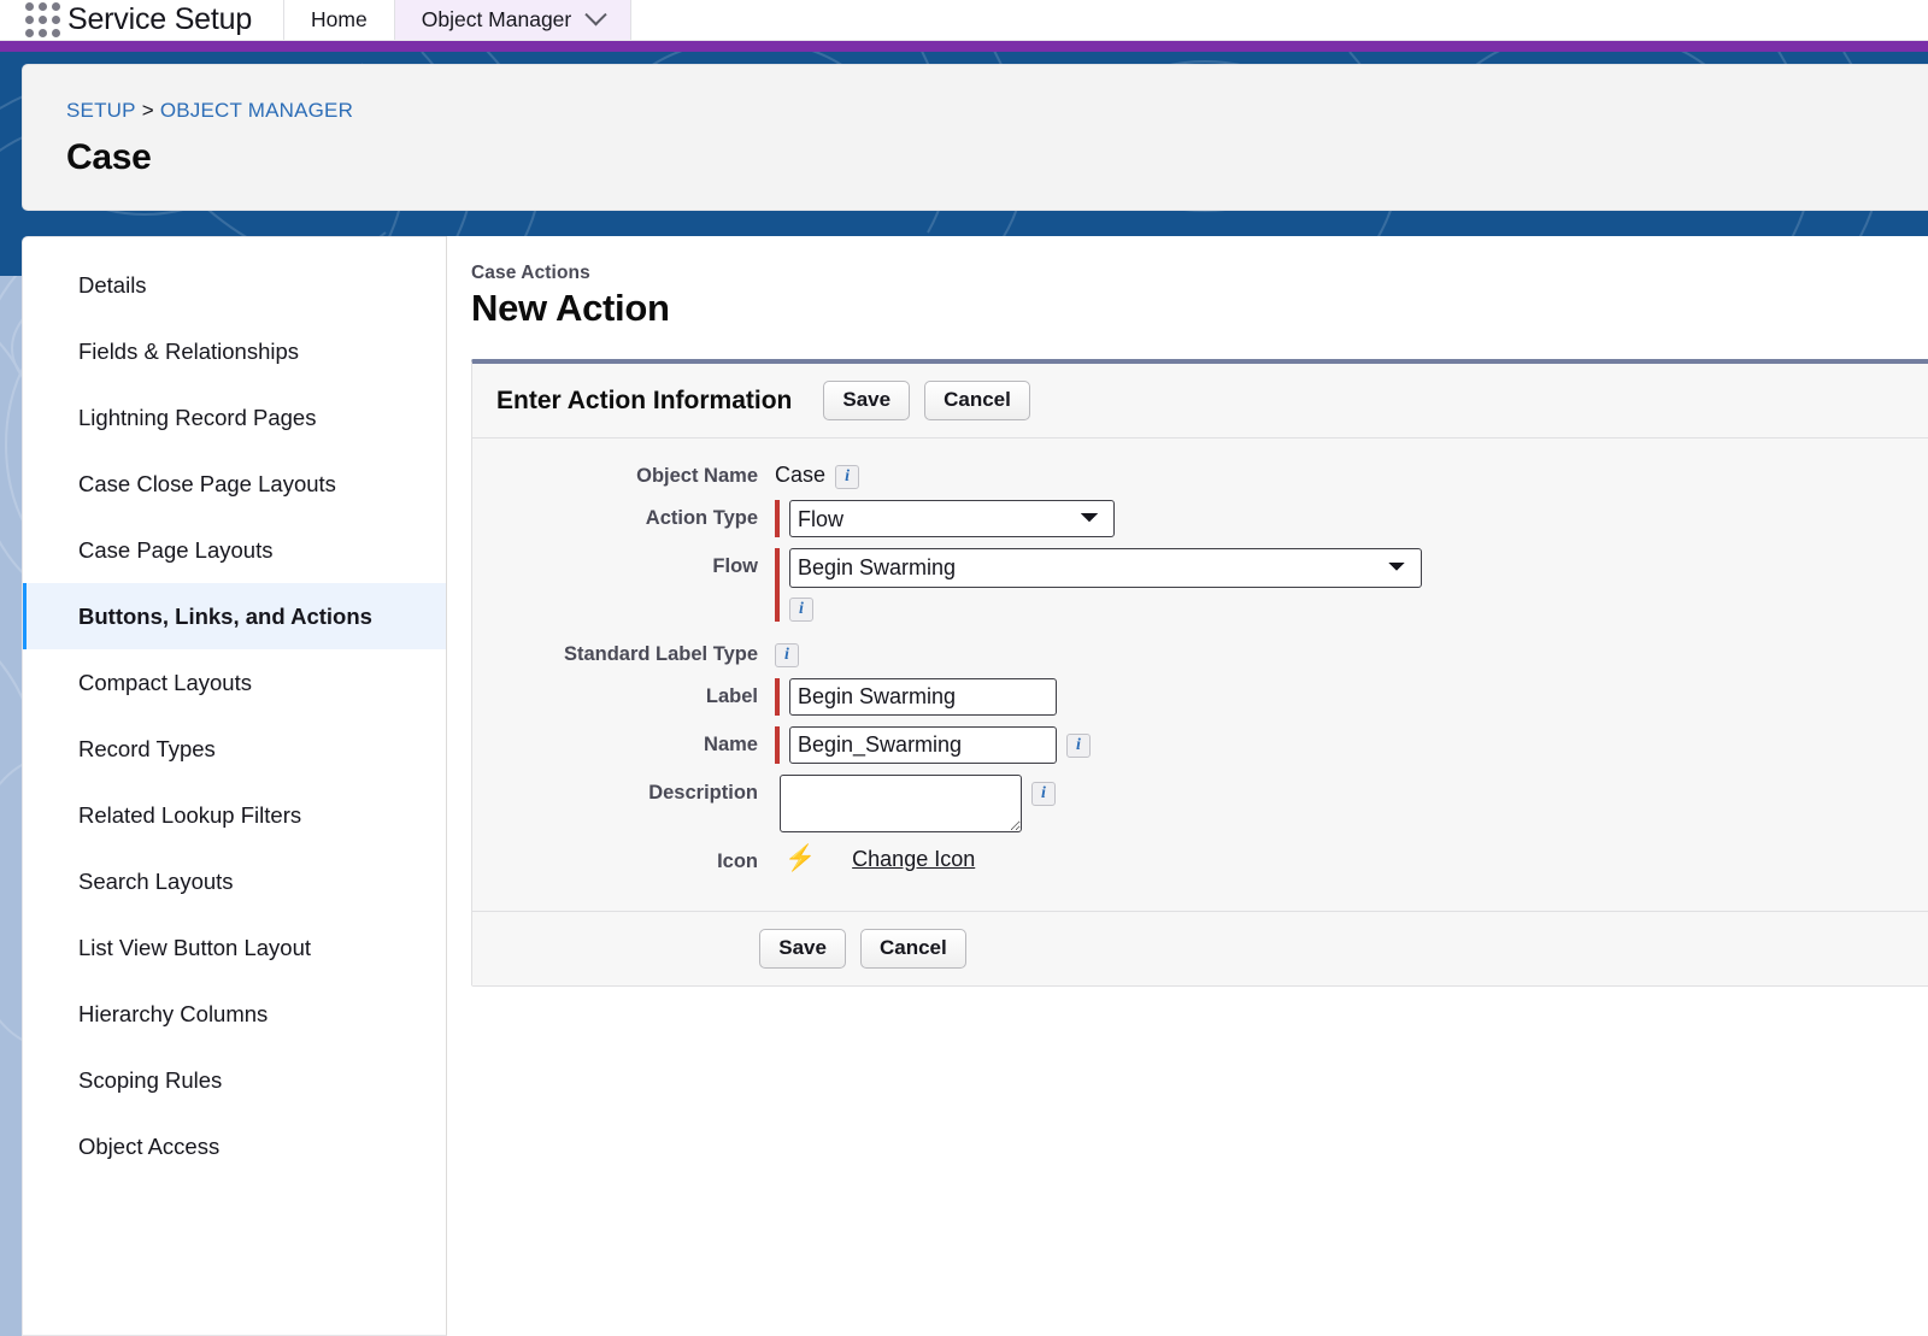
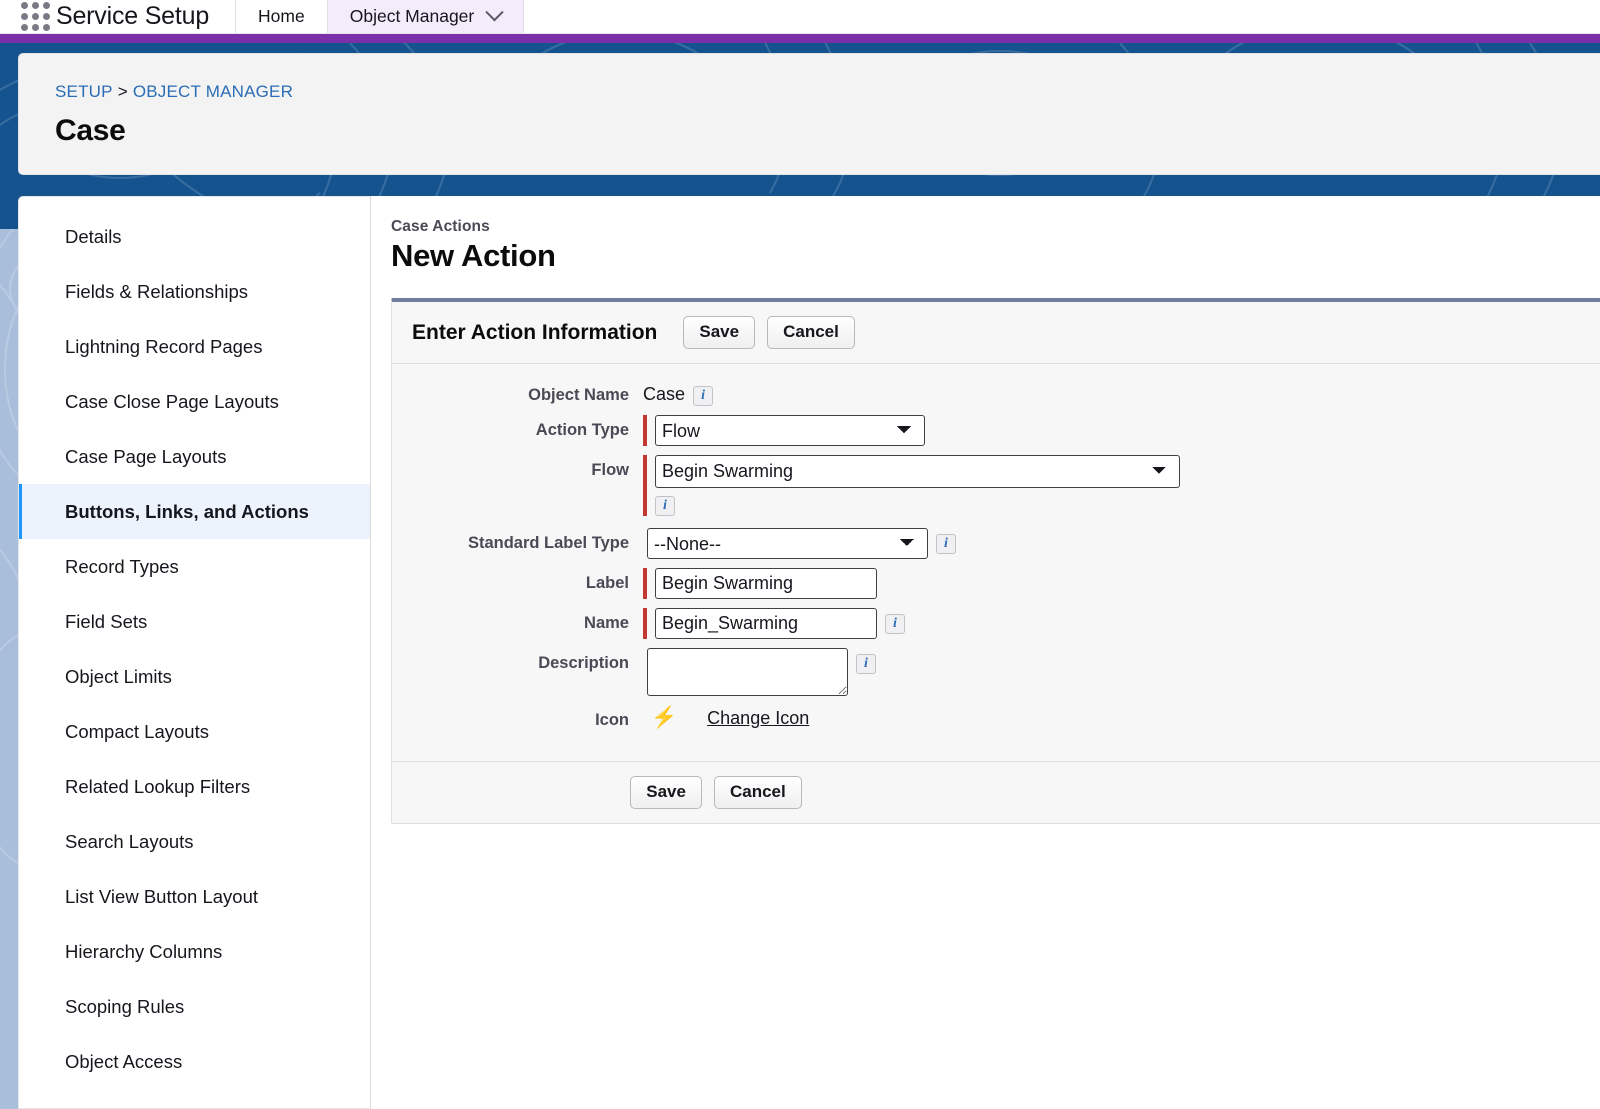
  Service Setup
  Home
  Object Manager
  SETUP > OBJECT MANAGER
  Case
  Details
  Fields & Relationships
  Lightning Record Pages
  Case Close Page Layouts
  Case Page Layouts
  Buttons, Links, and Actions
- Compact Layouts
+ Record Types
+ Field Sets
+ Object Limits
- Record Types
+ Compact Layouts
  Related Lookup Filters
  Search Layouts
  List View Button Layout
  Hierarchy Columns
  Scoping Rules
  Object Access
  Case Actions
  New Action
  Enter Action Information
  Save
  Cancel
  Object Name
  Case
  i
  Action Type
  Flow
  Flow
  Begin Swarming
  i
  Standard Label Type
+ --None--
  i
  Label
  Begin Swarming
  Name
  Begin_Swarming
  i
  Description
  i
  Icon
  ⚡
  Change Icon
  Save
  Cancel
